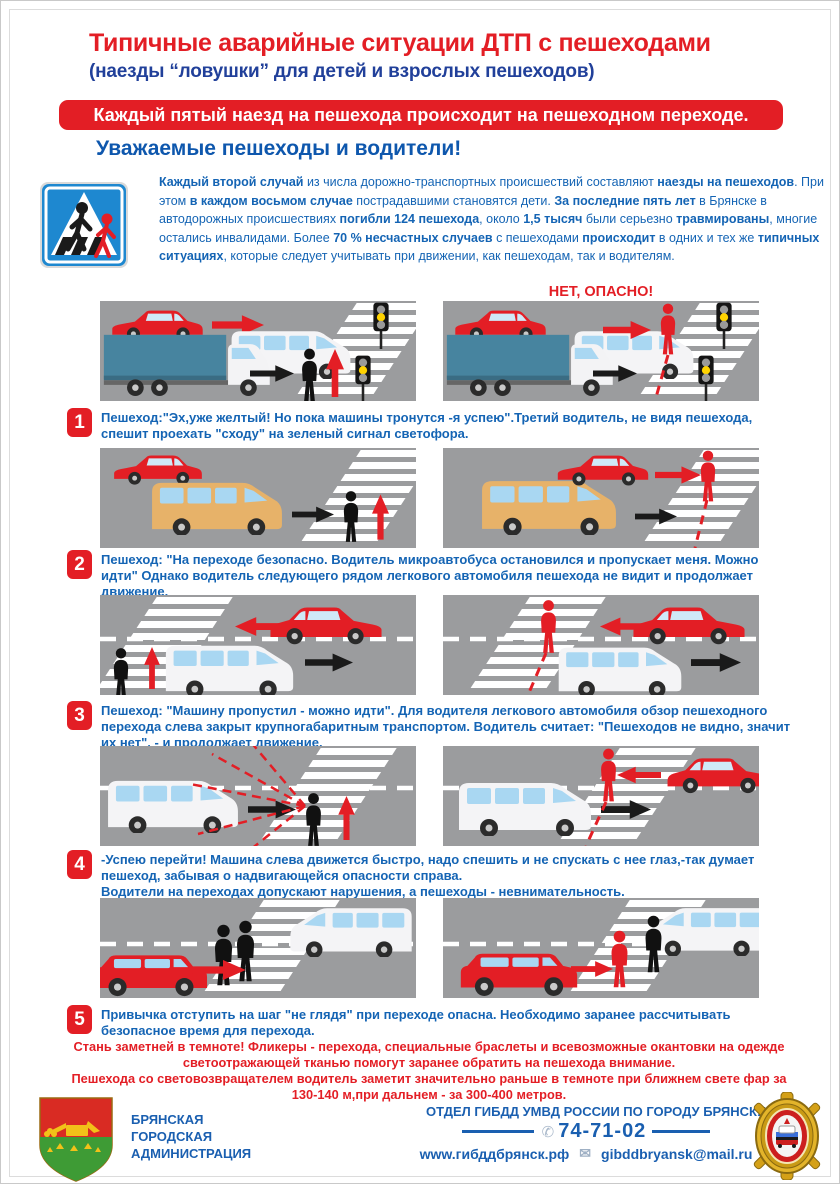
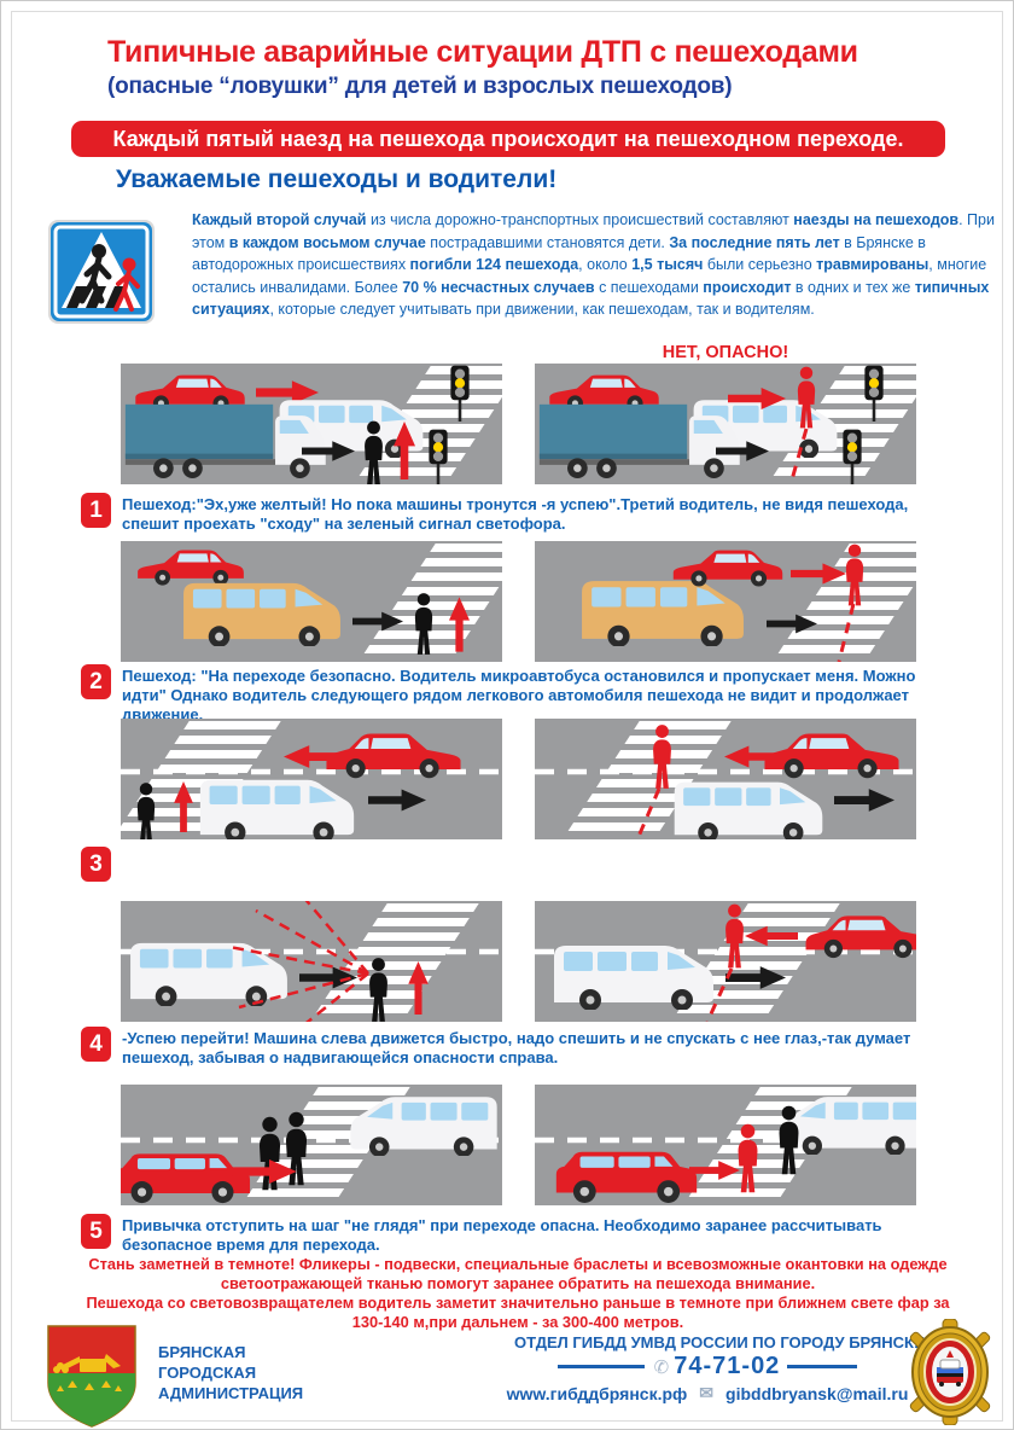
  Типичные аварийные ситуации ДТП с пешеходами
- (наезды “ловушки” для детей и взрослых пешеходов)
+ (опасные “ловушки” для детей и взрослых пешеходов)
  Каждый пятый наезд на пешехода происходит на пешеходном переходе.
  Уважаемые пешеходы и водители!
  Каждый второй случай из числа дорожно-транспортных происшествий составляют наезды на пешеходов. При этом в каждом восьмом случае пострадавшими становятся дети. За последние пять лет в Брянске в автодорожных происшествиях погибли 124 пешехода, около 1,5 тысяч были серьезно травмированы, многие остались инвалидами. Более 70 % несчастных случаев с пешеходами происходит в одних и тех же типичных ситуациях, которые следует учитывать при движении, как пешеходам, так и водителям.
  НЕТ, ОПАСНО!
  1
  Пешеход:"Эх,уже желтый! Но пока машины тронутся -я успею".Третий водитель, не видя пешехода, спешит проехать "сходу" на зеленый сигнал светофора.
  2
  Пешеход: "На переходе безопасно. Водитель микроавтобуса остановился и пропускает меня. Можно идти" Однако водитель следующего рядом легкового автомобиля пешехода не видит и продолжает движение.
  3
- Пешеход: "Машину пропустил - можно идти". Для водителя легкового автомобиля обзор пешеходного перехода слева закрыт крупногабаритным транспортом. Водитель считает: "Пешеходов не видно, значит их нет", - и продолжает движение.
  4
  -Успею перейти! Машина слева движется быстро, надо спешить и не спускать с нее глаз,-так думает пешеход, забывая о надвигающейся опасности справа.
- Водители на переходах допускают нарушения, а пешеходы - невнимательность.
  5
  Привычка отступить на шаг "не глядя" при переходе опасна. Необходимо заранее рассчитывать безопасное время для перехода.
- Стань заметней в темноте! Фликеры - перехода, специальные браслеты и всевозможные окантовки на одежде светоотражающей тканью помогут заранее обратить на пешехода внимание.
+ Стань заметней в темноте! Фликеры - подвески, специальные браслеты и всевозможные окантовки на одежде светоотражающей тканью помогут заранее обратить на пешехода внимание.
  Пешехода со световозвращателем водитель заметит значительно раньше в темноте при ближнем свете фар за 130-140 м,при дальнем - за 300-400 метров.
  БРЯНСКАЯ
  ГОРОДСКАЯ
  АДМИНИСТРАЦИЯ
  ОТДЕЛ ГИБДД УМВД РОССИИ ПО ГОРОДУ БРЯНС
  ✆
  74-71-02
  www.гибддбрянск.рф
  ✉
  gibddbryansk@mail.ru
